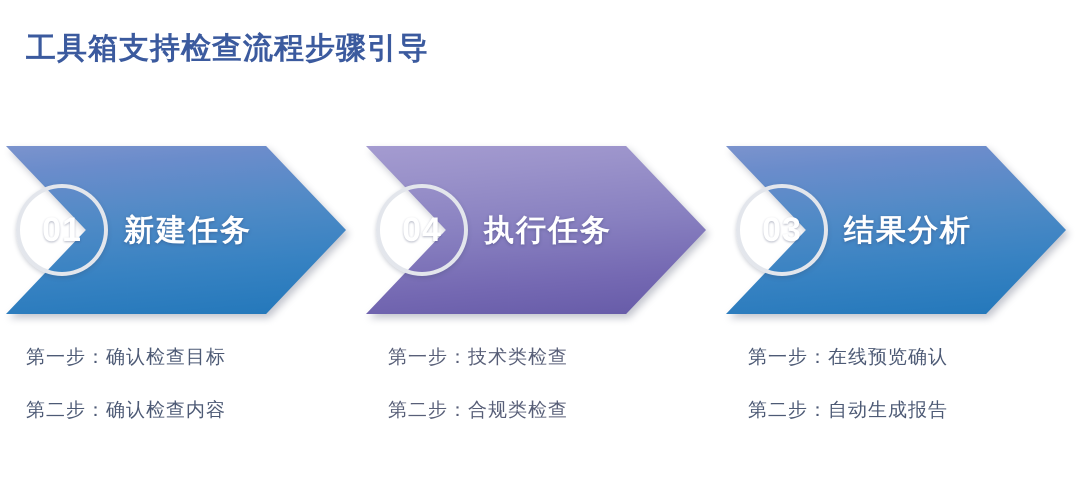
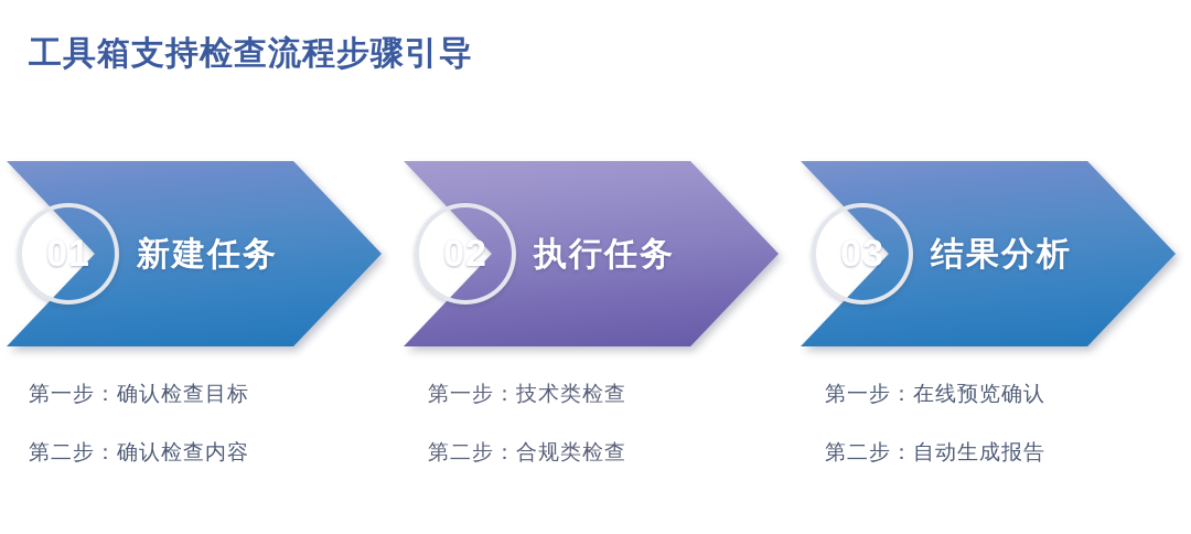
  工具箱支持检查流程步骤引导
  01
  新建任务
- 04
+ 02
  执行任务
  03
  结果分析
  第一步：确认检查目标
  第二步：确认检查内容
  第一步：技术类检查
  第二步：合规类检查
  第一步：在线预览确认
  第二步：自动生成报告
